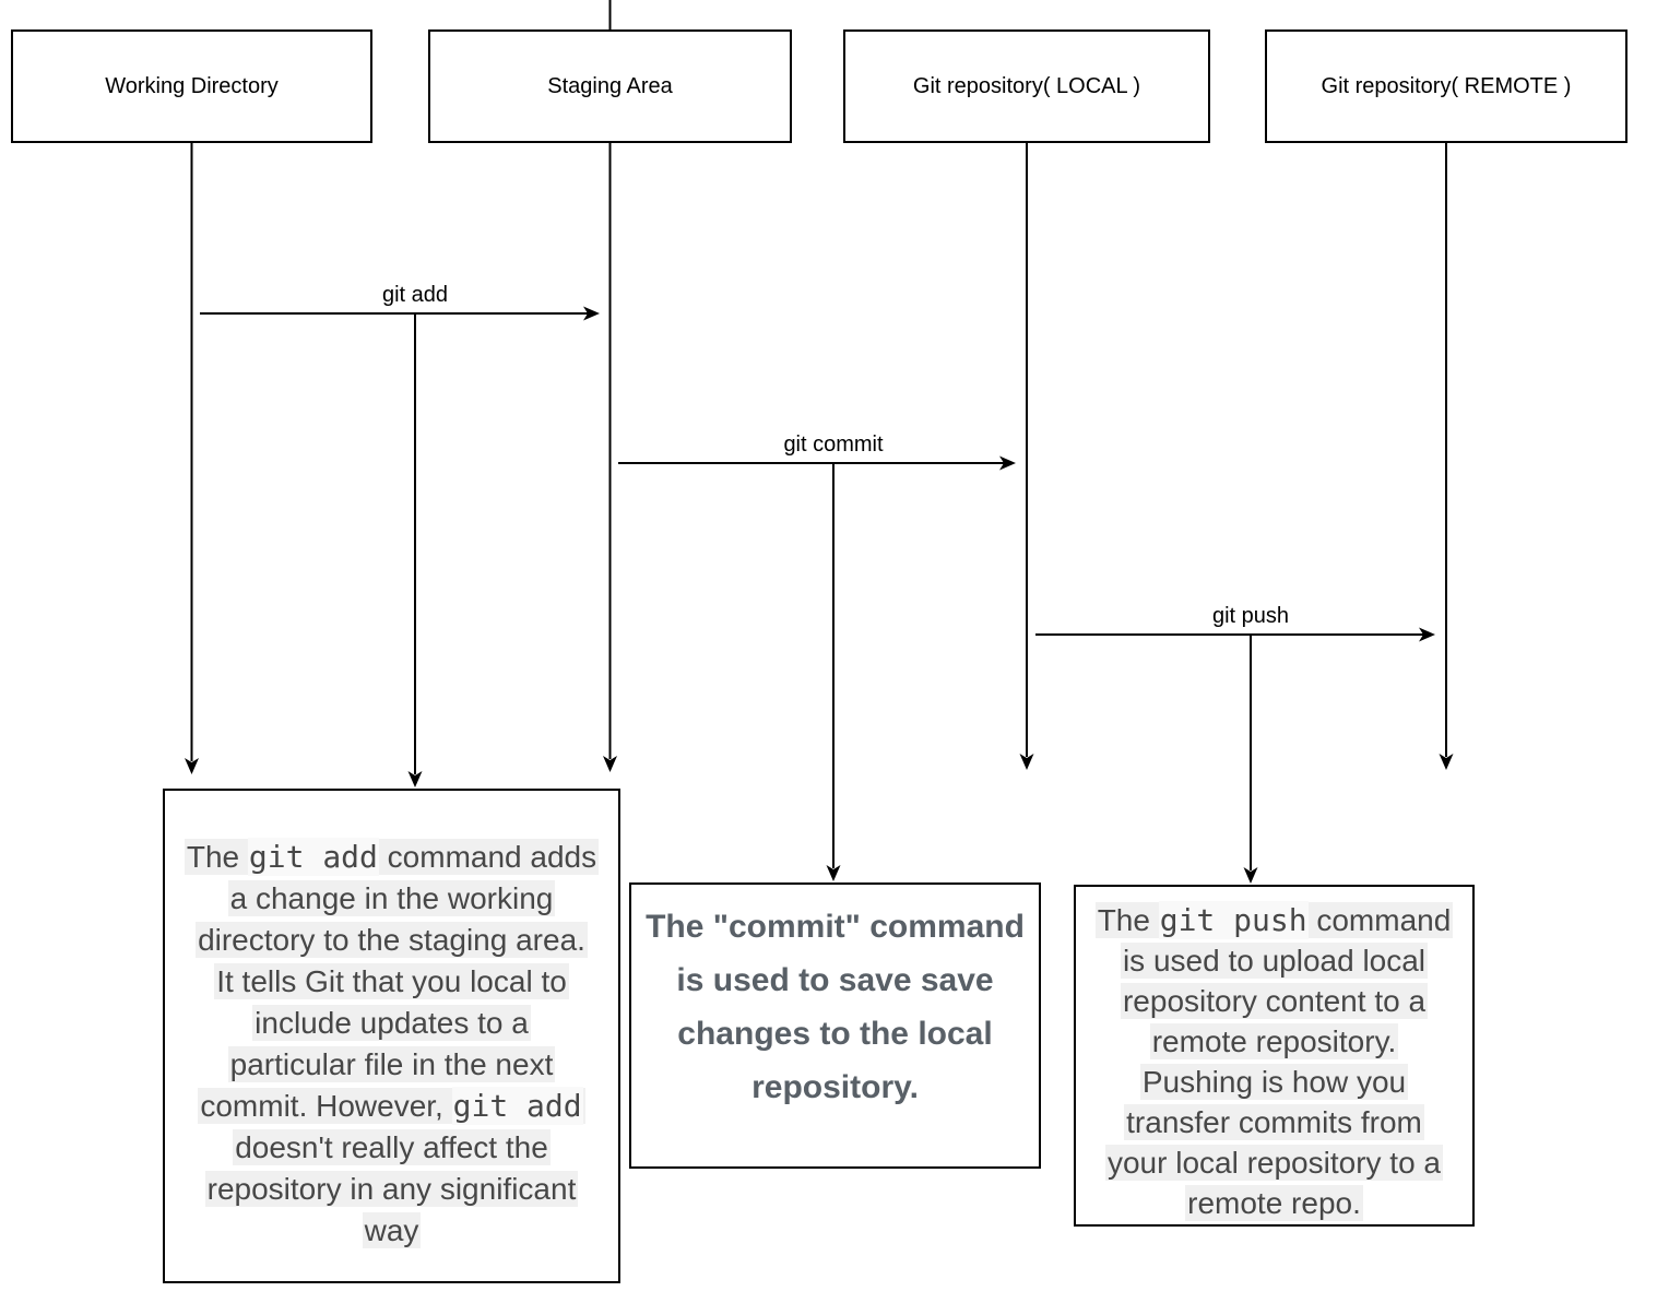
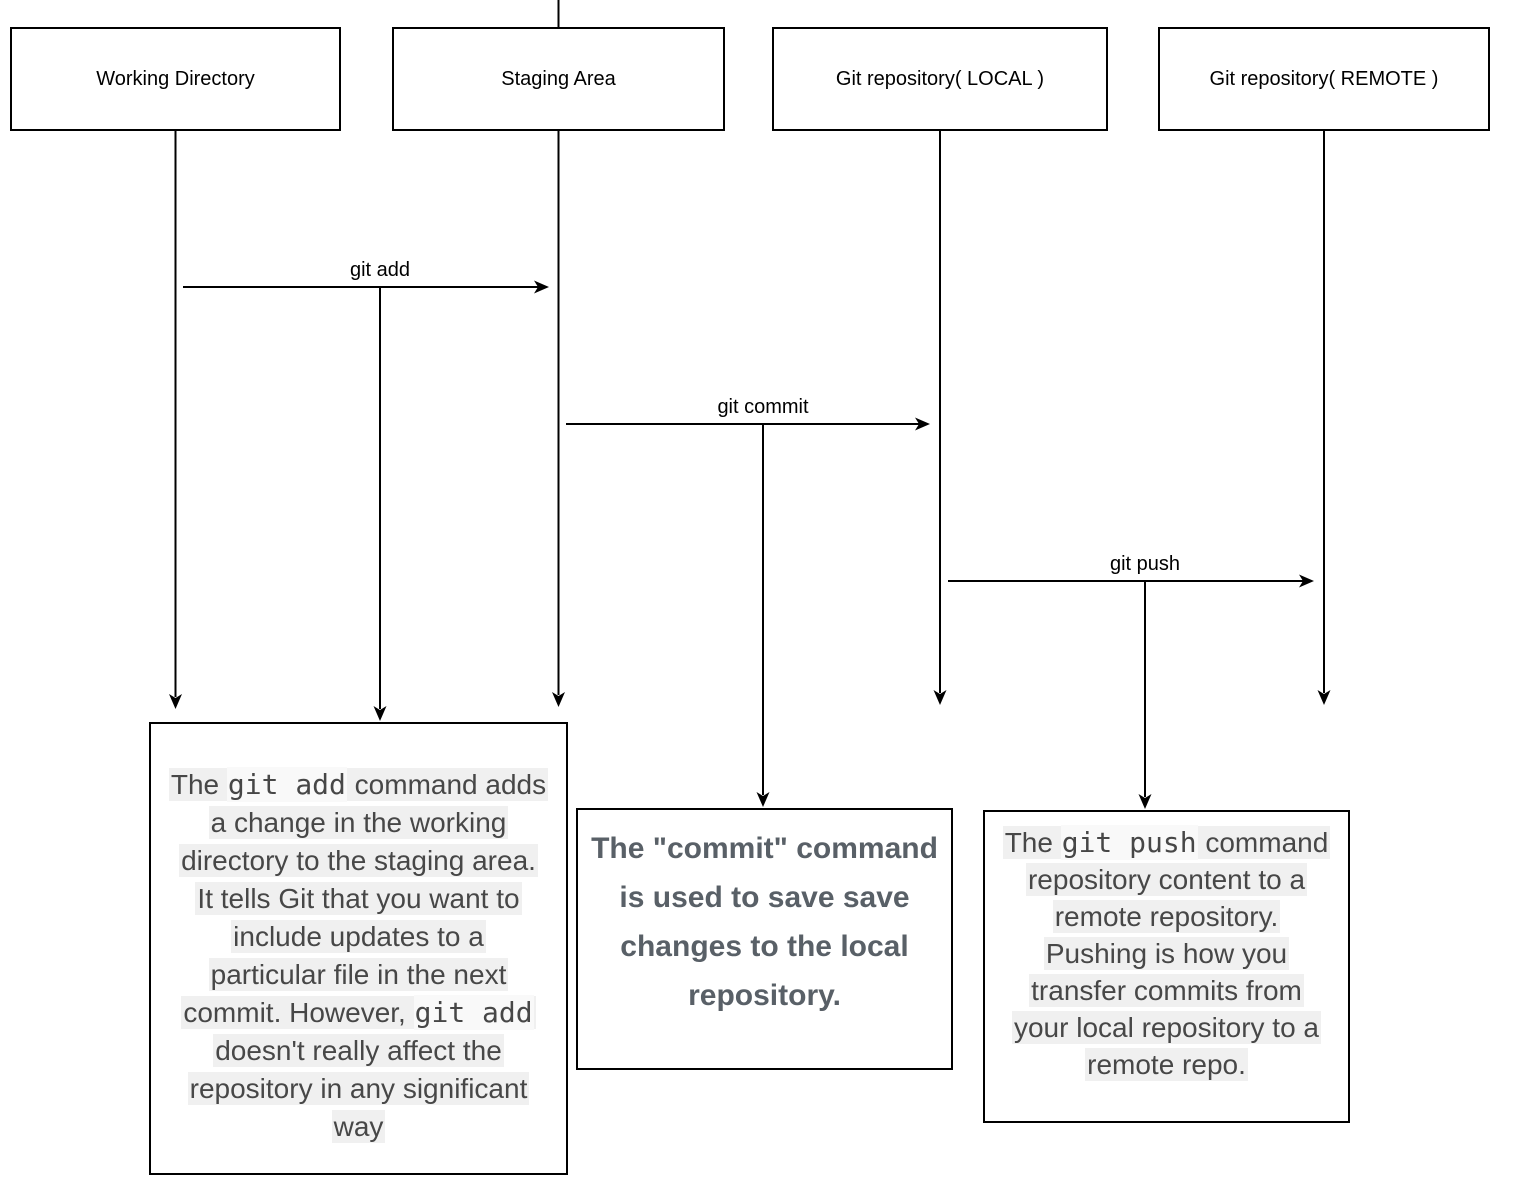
  Working Directory
  Staging Area
  Git repository( LOCAL )
  Git repository( REMOTE )
  git add
  git commit
  git push
  The git add command adds
  a change in the working
  directory to the staging area.
- It tells Git that you local to
+ It tells Git that you want to
  include updates to a
  particular file in the next
  commit. However, git add
  doesn't really affect the
  repository in any significant
  way
  The "commit" command
  is used to save save
  changes to the local
  repository.
  The git push command
- is used to upload local
  repository content to a
  remote repository.
  Pushing is how you
  transfer commits from
  your local repository to a
  remote repo.
